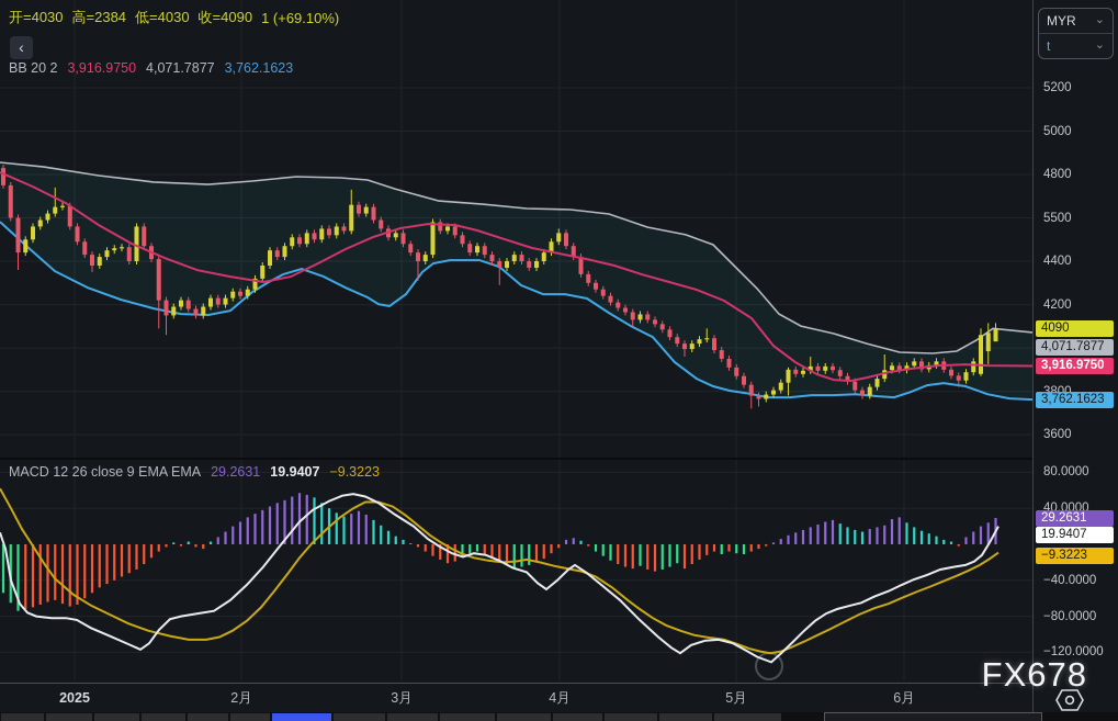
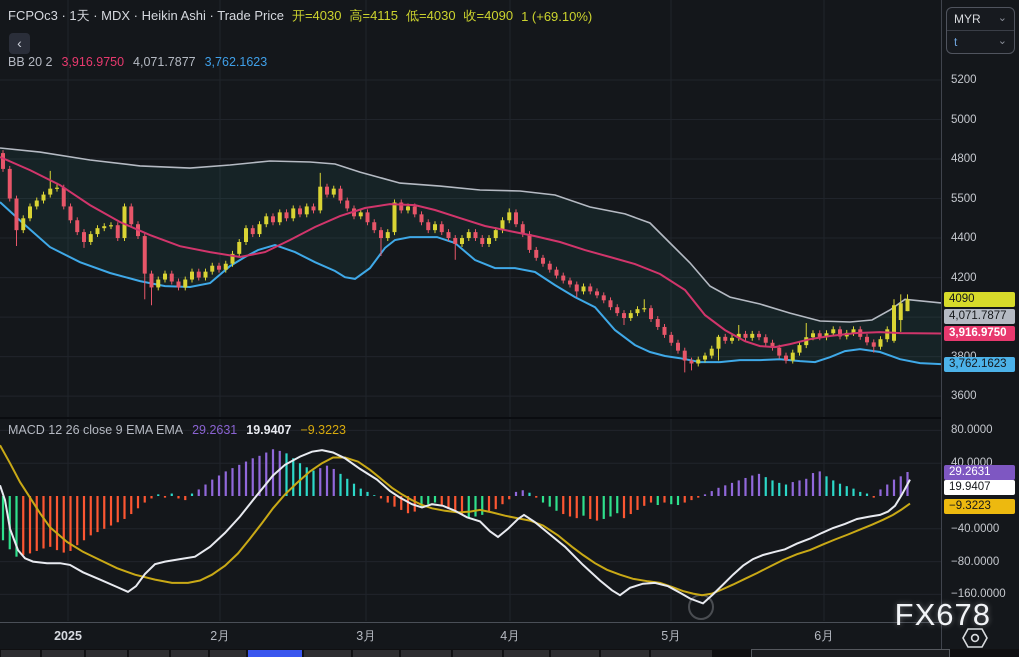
+ FCPOc3 · 1天 · MDX · Heikin Ashi · Trade Price
  开=4030
- 高=2384
+ 高=4115
  低=4030
  收=4090
  1 (+69.10%)
  ‹
  BB 20 2
  3,916.9750
  4,071.7877
  3,762.1623
  MACD 12 26 close 9 EMA EMA
  29.2631
  19.9407
  −9.3223
  MYR
  ⌄
  t
  ⌄
  5200
  5000
  4800
  5500
  4400
  4200
  3600
  80.0000
  40.0000
  −40.0000
  −80.0000
- −120.0000
+ −160.0000
  4090
  4,071.7877
  3,916.9750
  3,762.1623
  29.2631
  19.9407
  −9.3223
  2025
  2月
  3月
  4月
  5月
  6月
  FX678
